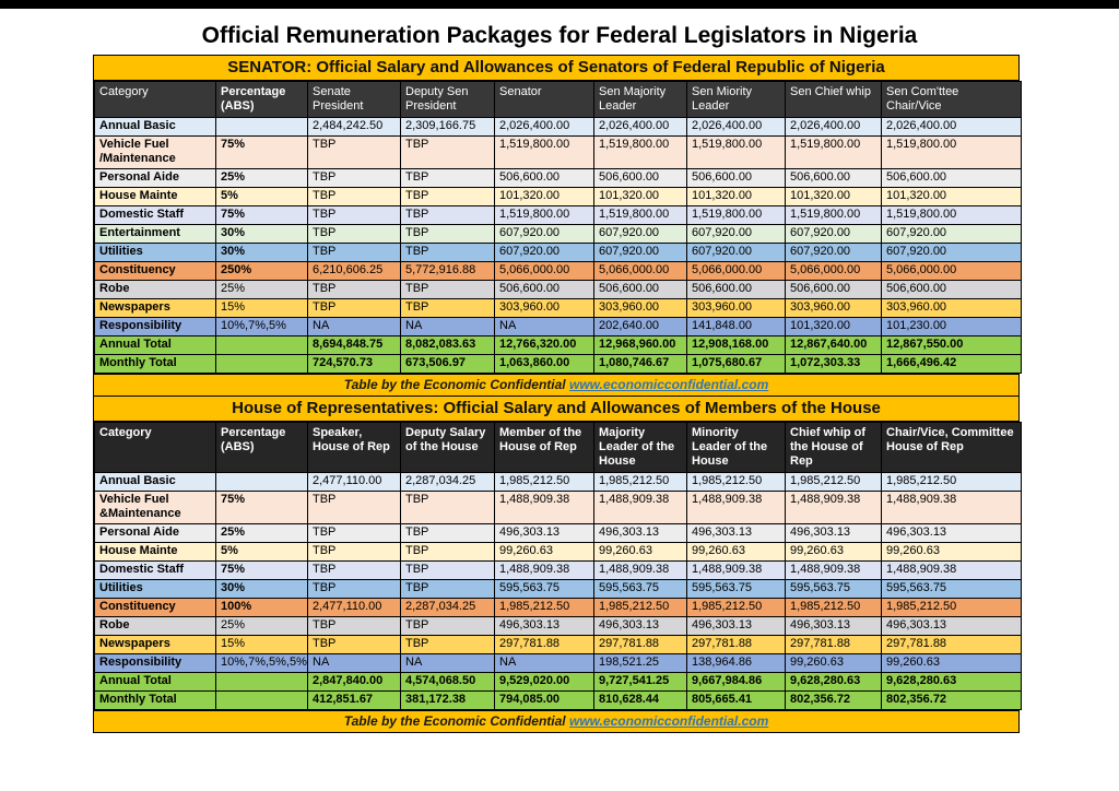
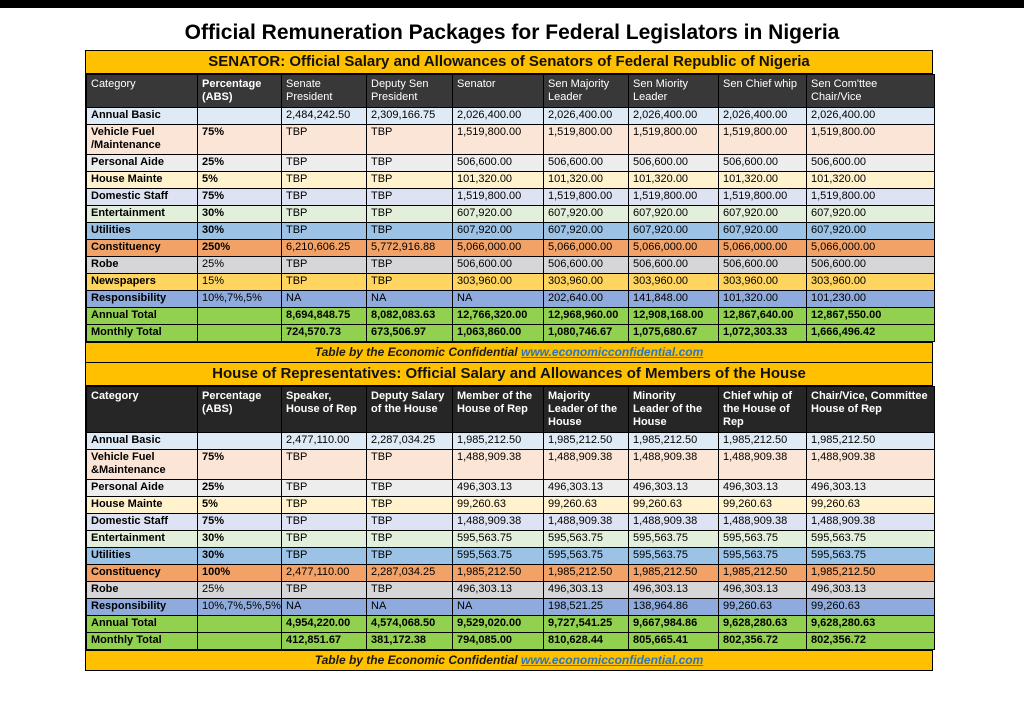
  Official Remuneration Packages for Federal Legislators in Nigeria
  SENATOR: Official Salary and Allowances of Senators of Federal Republic of Nigeria
  Category	Percentage (ABS)	Senate President	Deputy Sen President	Senator	Sen Majority Leader	Sen Miority Leader	Sen Chief whip	Sen Com'ttee Chair/Vice
  Annual Basic		2,484,242.50	2,309,166.75	2,026,400.00	2,026,400.00	2,026,400.00	2,026,400.00	2,026,400.00
  Vehicle Fuel /Maintenance	75%	TBP	TBP	1,519,800.00	1,519,800.00	1,519,800.00	1,519,800.00	1,519,800.00
  Personal Aide	25%	TBP	TBP	506,600.00	506,600.00	506,600.00	506,600.00	506,600.00
  House Mainte	5%	TBP	TBP	101,320.00	101,320.00	101,320.00	101,320.00	101,320.00
  Domestic Staff	75%	TBP	TBP	1,519,800.00	1,519,800.00	1,519,800.00	1,519,800.00	1,519,800.00
  Entertainment	30%	TBP	TBP	607,920.00	607,920.00	607,920.00	607,920.00	607,920.00
  Utilities	30%	TBP	TBP	607,920.00	607,920.00	607,920.00	607,920.00	607,920.00
  Constituency	250%	6,210,606.25	5,772,916.88	5,066,000.00	5,066,000.00	5,066,000.00	5,066,000.00	5,066,000.00
  Robe	25%	TBP	TBP	506,600.00	506,600.00	506,600.00	506,600.00	506,600.00
  Newspapers	15%	TBP	TBP	303,960.00	303,960.00	303,960.00	303,960.00	303,960.00
  Responsibility	10%,7%,5%	NA	NA	NA	202,640.00	141,848.00	101,320.00	101,230.00
  Annual Total		8,694,848.75	8,082,083.63	12,766,320.00	12,968,960.00	12,908,168.00	12,867,640.00	12,867,550.00
  Monthly Total		724,570.73	673,506.97	1,063,860.00	1,080,746.67	1,075,680.67	1,072,303.33	1,666,496.42
  Table by the Economic Confidential www.economicconfidential.com
  House of Representatives: Official Salary and Allowances of Members of the House
  Category	Percentage (ABS)	Speaker, House of Rep	Deputy Salary of the House	Member of the House of Rep	Majority Leader of the House	Minority Leader of the House	Chief whip of the House of Rep	Chair/Vice, Committee House of Rep
  Annual Basic		2,477,110.00	2,287,034.25	1,985,212.50	1,985,212.50	1,985,212.50	1,985,212.50	1,985,212.50
  Vehicle Fuel &Maintenance	75%	TBP	TBP	1,488,909.38	1,488,909.38	1,488,909.38	1,488,909.38	1,488,909.38
  Personal Aide	25%	TBP	TBP	496,303.13	496,303.13	496,303.13	496,303.13	496,303.13
  House Mainte	5%	TBP	TBP	99,260.63	99,260.63	99,260.63	99,260.63	99,260.63
  Domestic Staff	75%	TBP	TBP	1,488,909.38	1,488,909.38	1,488,909.38	1,488,909.38	1,488,909.38
+ Entertainment	30%	TBP	TBP	595,563.75	595,563.75	595,563.75	595,563.75	595,563.75
  Utilities	30%	TBP	TBP	595,563.75	595,563.75	595,563.75	595,563.75	595,563.75
  Constituency	100%	2,477,110.00	2,287,034.25	1,985,212.50	1,985,212.50	1,985,212.50	1,985,212.50	1,985,212.50
  Robe	25%	TBP	TBP	496,303.13	496,303.13	496,303.13	496,303.13	496,303.13
- Newspapers	15%	TBP	TBP	297,781.88	297,781.88	297,781.88	297,781.88	297,781.88
  Responsibility	10%,7%,5%,5%	NA	NA	NA	198,521.25	138,964.86	99,260.63	99,260.63
- Annual Total		2,847,840.00	4,574,068.50	9,529,020.00	9,727,541.25	9,667,984.86	9,628,280.63	9,628,280.63
+ Annual Total		4,954,220.00	4,574,068.50	9,529,020.00	9,727,541.25	9,667,984.86	9,628,280.63	9,628,280.63
  Monthly Total		412,851.67	381,172.38	794,085.00	810,628.44	805,665.41	802,356.72	802,356.72
  Table by the Economic Confidential www.economicconfidential.com
